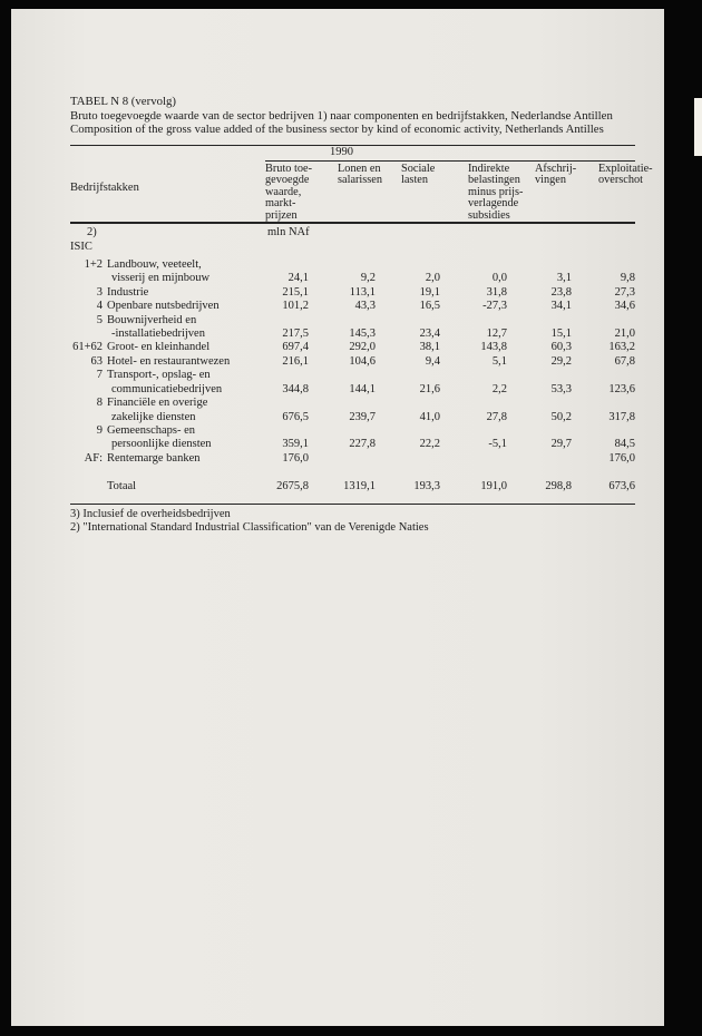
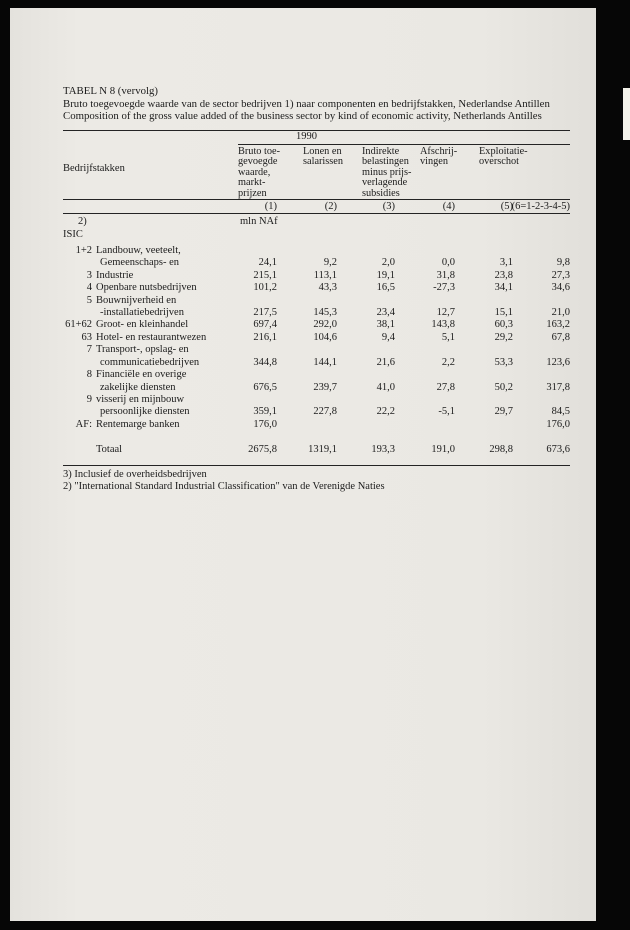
  TABEL N 8 (vervolg)
  Bruto toegevoegde waarde van de sector bedrijven 1) naar componenten en bedrijfstakken, Nederlandse Antillen
  Composition of the gross value added of the business sector by kind of economic activity, Netherlands Antilles
  1990
  Bedrijfstakken
  Bruto toe-
  gevoegde
  waarde,
  markt-
  prijzen
  Lonen en
  salarissen
- Sociale
- lasten
  Indirekte
  belastingen
  minus prijs-
  verlagende
  subsidies
  Afschrij-
  vingen
  Exploitatie-
  overschot
+ (1)
+ (2)
+ (3)
+ (4)
+ (5)
+ (6=1-2-3-4-5)
  2)
  mln NAf
  ISIC
  1+2
  Landbouw, veeteelt,
- visserij en mijnbouw
+ Gemeenschaps- en
  24,1
  9,2
  2,0
  0,0
  3,1
  9,8
  3
  Industrie
  215,1
  113,1
  19,1
  31,8
  23,8
  27,3
  4
  Openbare nutsbedrijven
  101,2
  43,3
  16,5
  -27,3
  34,1
  34,6
  5
  Bouwnijverheid en
  -installatiebedrijven
  217,5
  145,3
  23,4
  12,7
  15,1
  21,0
  61+62
  Groot- en kleinhandel
  697,4
  292,0
  38,1
  143,8
  60,3
  163,2
  63
  Hotel- en restaurantwezen
  216,1
  104,6
  9,4
  5,1
  29,2
  67,8
  7
  Transport-, opslag- en
  communicatiebedrijven
  344,8
  144,1
  21,6
  2,2
  53,3
  123,6
  8
  Financiële en overige
  zakelijke diensten
  676,5
  239,7
  41,0
  27,8
  50,2
  317,8
  9
- Gemeenschaps- en
+ visserij en mijnbouw
  persoonlijke diensten
  359,1
  227,8
  22,2
  -5,1
  29,7
  84,5
  AF:
  Rentemarge banken
  176,0
  176,0
  Totaal
  2675,8
  1319,1
  193,3
  191,0
  298,8
  673,6
  3) Inclusief de overheidsbedrijven
  2) "International Standard Industrial Classification" van de Verenigde Naties
